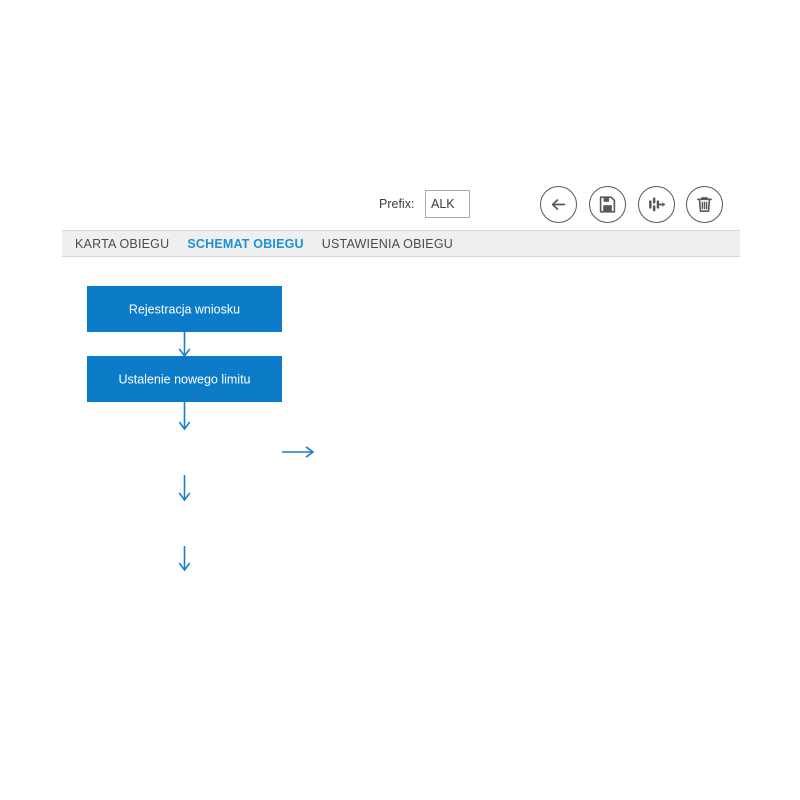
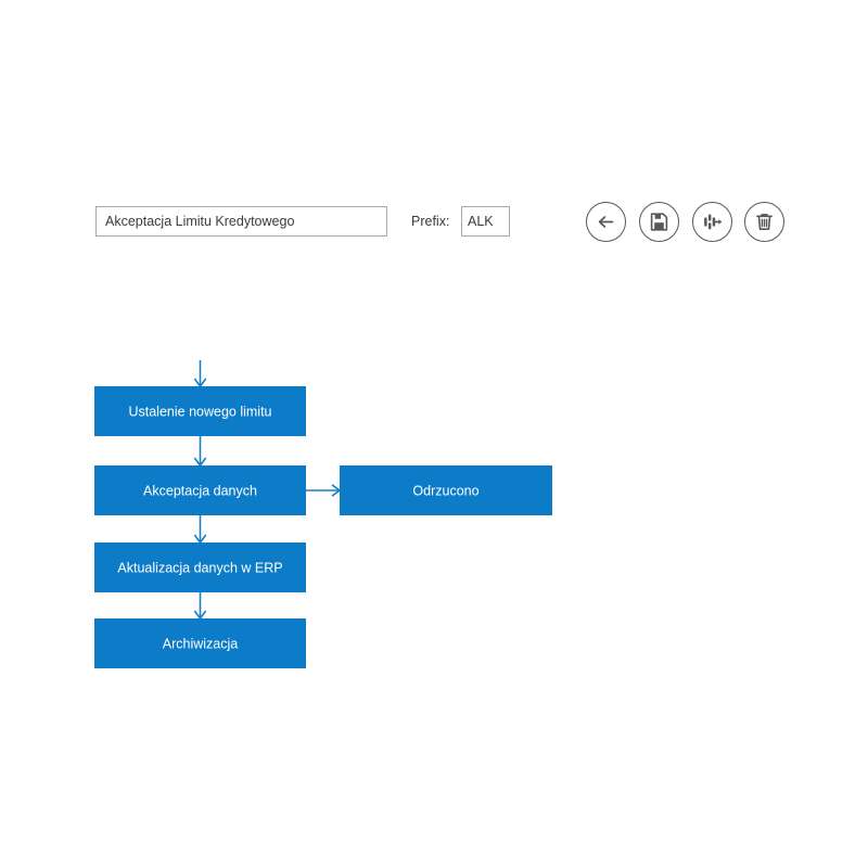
+ Akceptacja Limitu Kredytowego
  Prefix:
  ALK
- KARTA OBIEGU
- SCHEMAT OBIEGU
- USTAWIENIA OBIEGU
- Rejestracja wniosku
  Ustalenie nowego limitu
+ Akceptacja danych
+ Odrzucono
+ Aktualizacja danych w ERP
+ Archiwizacja
